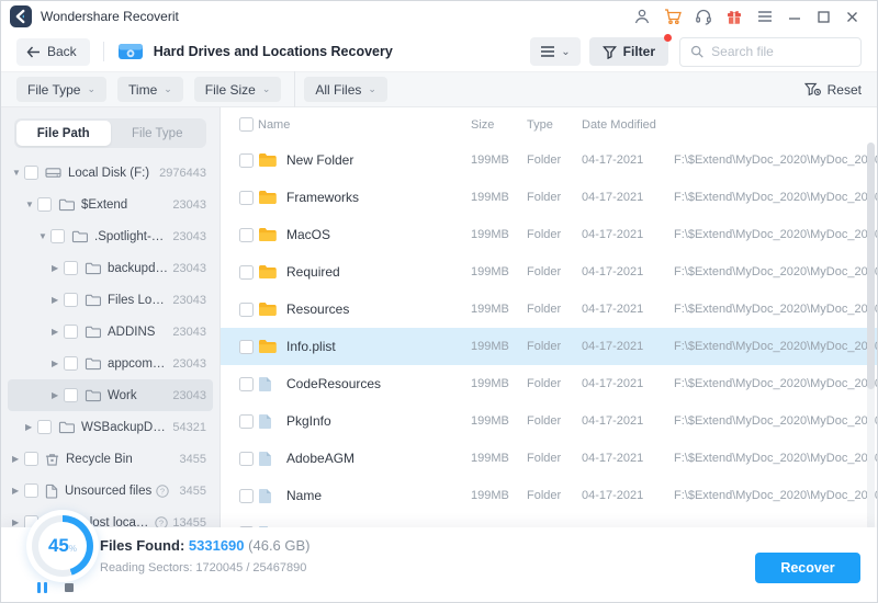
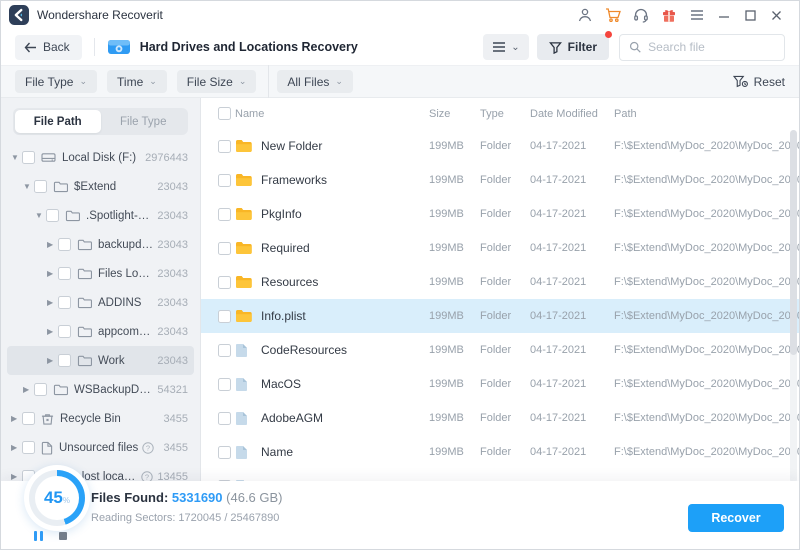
  Wondershare Recoverit
  Back
  Hard Drives and Locations Recovery
  ⌄
  Filter
  Search file
  File Type
  ⌄
  Time
  ⌄
  File Size
  ⌄
  All Files
  ⌄
  Reset
  File Path
  File Type
  ▼
  Local Disk (F:)
  2976443
  ▼
  $Extend
  23043
  ▼
  23043
  ▶
  backupdat
  23043
  ▶
  23043
  ▶
  ADDINS
  23043
  ▶
  appcompat
  23043
  ▶
  Work
  23043
  ▶
  WSBackupData
  54321
  ▶
  Recycle Bin
  3455
  ▶
  Unsourced files
  ?
  3455
  ▶
  ?
  13455
  Name
  Size
  Type
  Date Modified
+ Path
  New Folder
  199MB
  Folder
  04-17-2021
  F:\$Extend\MyDoc_2020\MyDoc_20
  Frameworks
  199MB
  Folder
  04-17-2021
  F:\$Extend\MyDoc_2020\MyDoc_20
- MacOS
+ PkgInfo
  199MB
  Folder
  04-17-2021
  F:\$Extend\MyDoc_2020\MyDoc_20
  Required
  199MB
  Folder
  04-17-2021
  F:\$Extend\MyDoc_2020\MyDoc_20
  Resources
  199MB
  Folder
  04-17-2021
  F:\$Extend\MyDoc_2020\MyDoc_20
  Info.plist
  199MB
  Folder
  04-17-2021
  F:\$Extend\MyDoc_2020\MyDoc_20
  CodeResources
  199MB
  Folder
  04-17-2021
  F:\$Extend\MyDoc_2020\MyDoc_20
- PkgInfo
+ MacOS
  199MB
  Folder
  04-17-2021
  F:\$Extend\MyDoc_2020\MyDoc_20
  AdobeAGM
  199MB
  Folder
  04-17-2021
  F:\$Extend\MyDoc_2020\MyDoc_20
  Name
  199MB
  Folder
  04-17-2021
  F:\$Extend\MyDoc_2020\MyDoc_20
  45
  %
  Files Found: 5331690 (46.6 GB)
  Reading Sectors: 1720045 / 25467890
  Recover
